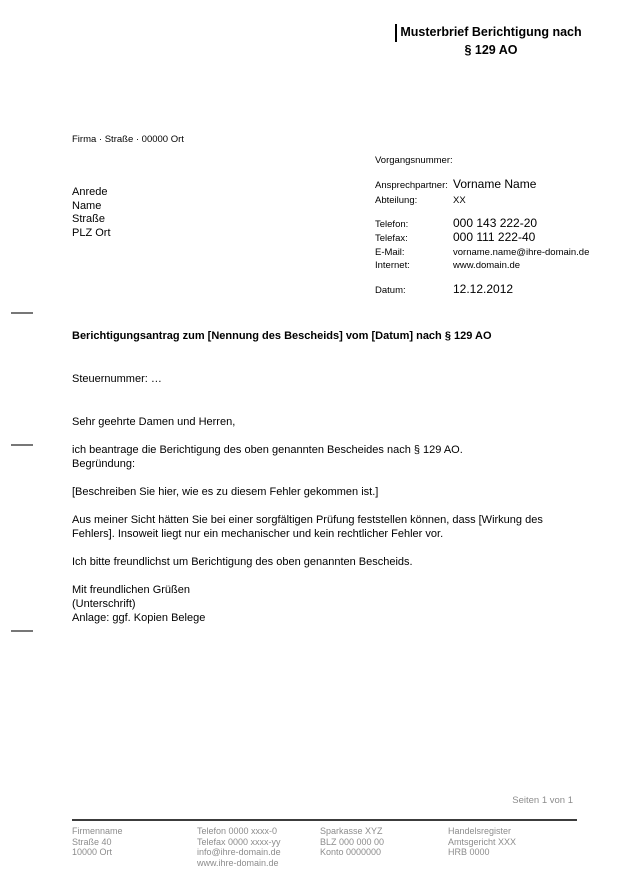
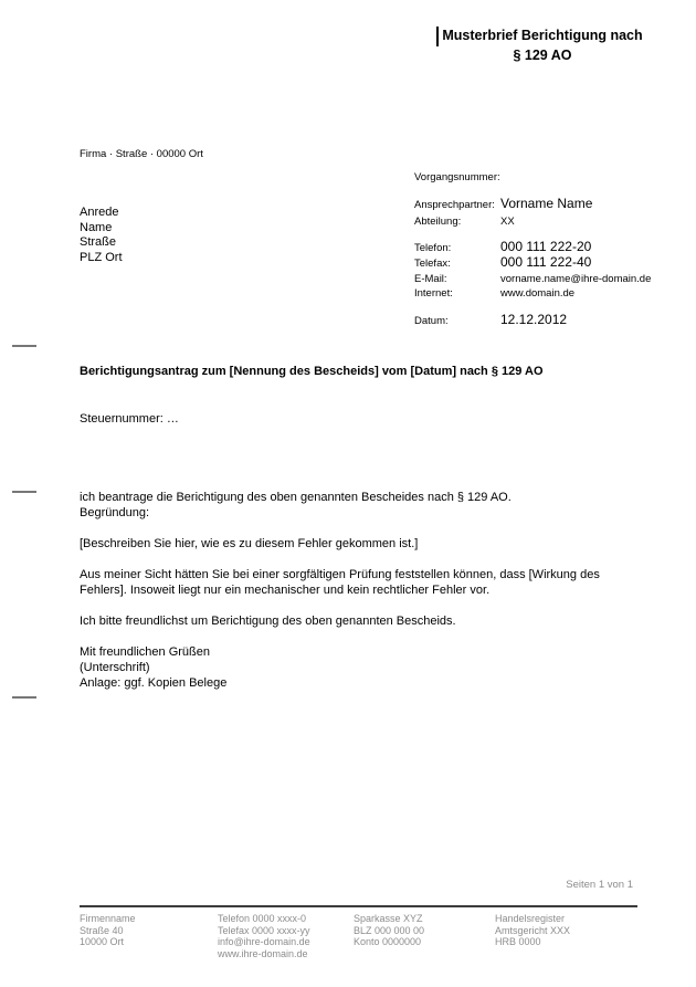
  Musterbrief Berichtigung nach
  § 129 AO
  Firma · Straße · 00000 Ort
  Anrede
  Name
  Straße
  PLZ Ort
  Vorgangsnummer:
  Ansprechpartner: Vorname Name
  Abteilung: XX
- Telefon: 000 143 222-20
+ Telefon: 000 111 222-20
  Telefax: 000 111 222-40
  E-Mail: vorname.name@ihre-domain.de
  Internet: www.domain.de
  Datum: 12.12.2012
  Berichtigungsantrag zum [Nennung des Bescheids] vom [Datum] nach § 129 AO
  Steuernummer: …
- Sehr geehrte Damen und Herren,
  ich beantrage die Berichtigung des oben genannten Bescheides nach § 129 AO.
  Begründung:
  [Beschreiben Sie hier, wie es zu diesem Fehler gekommen ist.]
  Aus meiner Sicht hätten Sie bei einer sorgfältigen Prüfung feststellen können, dass [Wirkung des
  Fehlers]. Insoweit liegt nur ein mechanischer und kein rechtlicher Fehler vor.
  Ich bitte freundlichst um Berichtigung des oben genannten Bescheids.
  Mit freundlichen Grüßen
  (Unterschrift)
  Anlage: ggf. Kopien Belege
  Seiten 1 von 1
  Firmenname
  Straße 40
  10000 Ort
  Telefon 0000 xxxx-0
  Telefax 0000 xxxx-yy
  info@ihre-domain.de
  www.ihre-domain.de
  Sparkasse XYZ
  BLZ 000 000 00
  Konto 0000000
  Handelsregister
  Amtsgericht XXX
  HRB 0000
